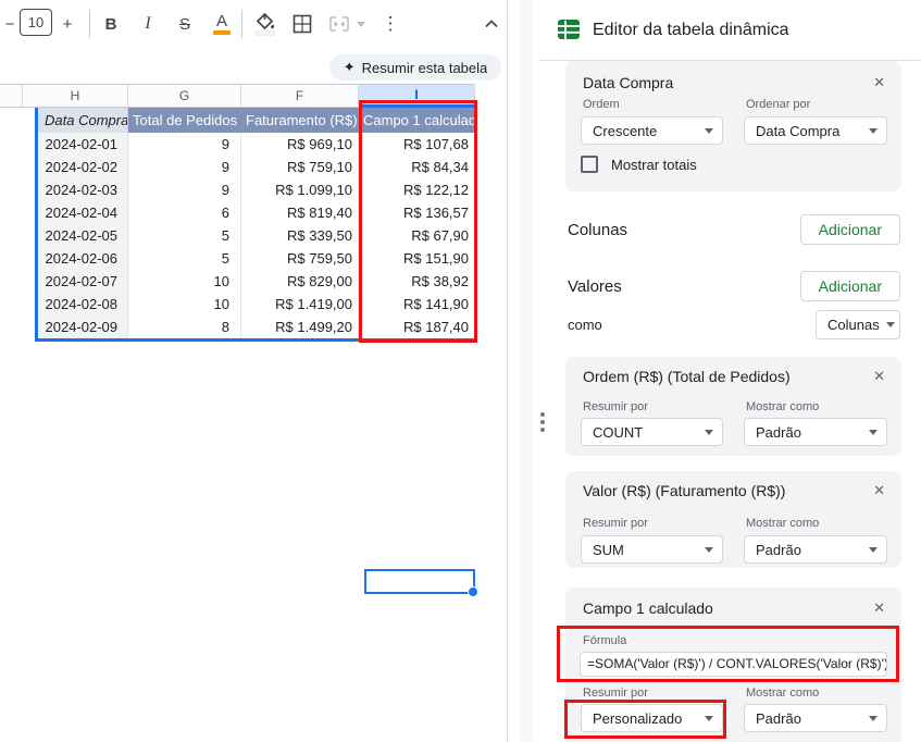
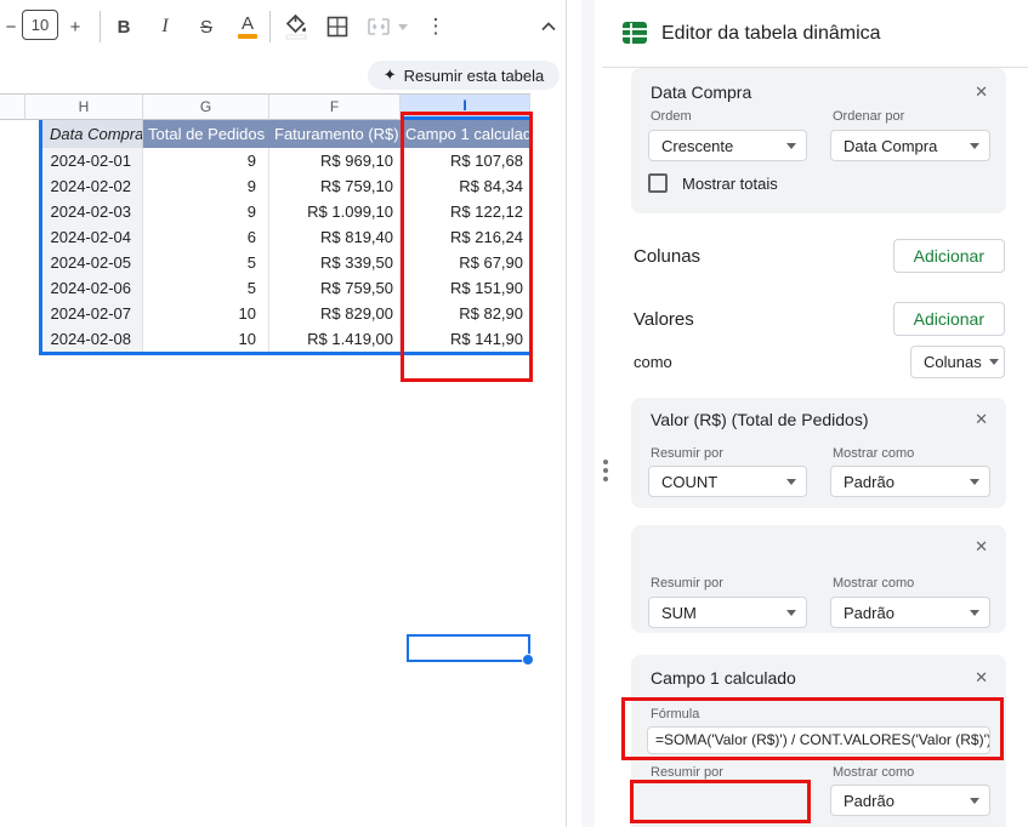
  −
  10
  +
  B
  I
  S
  A
  ⋮
  ✦
  Resumir esta tabela
  H
  G
  F
  I
  Data Compra
  Total de Pedidos
  Faturamento (R$)
  Campo 1 calculad
  2024-02-01
  9
  R$ 969,10
  R$ 107,68
  2024-02-02
  9
  R$ 759,10
  R$ 84,34
  2024-02-03
  9
  R$ 1.099,10
  R$ 122,12
  2024-02-04
  6
  R$ 819,40
- R$ 136,57
+ R$ 216,24
  2024-02-05
  5
  R$ 339,50
  R$ 67,90
  2024-02-06
  5
  R$ 759,50
  R$ 151,90
  2024-02-07
  10
  R$ 829,00
- R$ 38,92
+ R$ 82,90
  2024-02-08
  10
  R$ 1.419,00
  R$ 141,90
- 2024-02-09
- 8
- R$ 1.499,20
- R$ 187,40
  Editor da tabela dinâmica
  Data Compra
  ✕
  Ordem
  Ordenar por
  Crescente
  Data Compra
  Mostrar totais
  Colunas
  Adicionar
  Valores
  Adicionar
  como
  Colunas
- Ordem (R$) (Total de Pedidos)
+ Valor (R$) (Total de Pedidos)
  ✕
  Resumir por
  Mostrar como
  COUNT
  Padrão
- Valor (R$) (Faturamento (R$))
  ✕
  Resumir por
  Mostrar como
  SUM
  Padrão
  Campo 1 calculado
  ✕
  Fórmula
  =SOMA('Valor (R$)') / CONT.VALORES('Valor (R$)')
  Resumir por
  Mostrar como
- Personalizado
  Padrão
